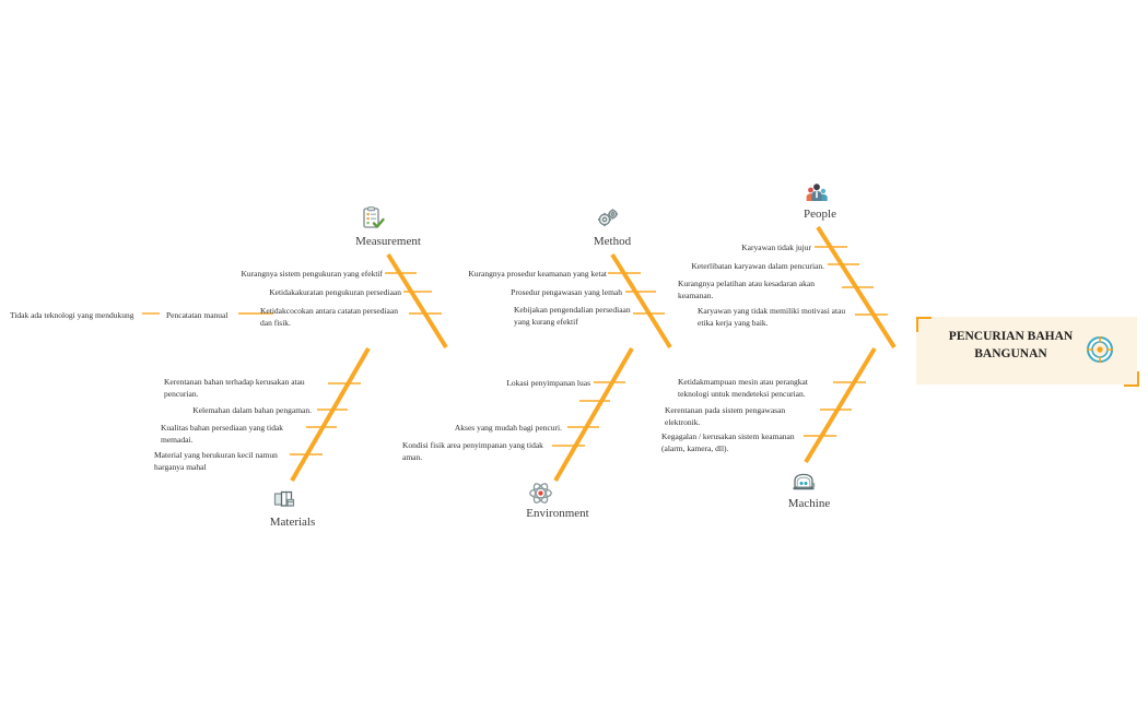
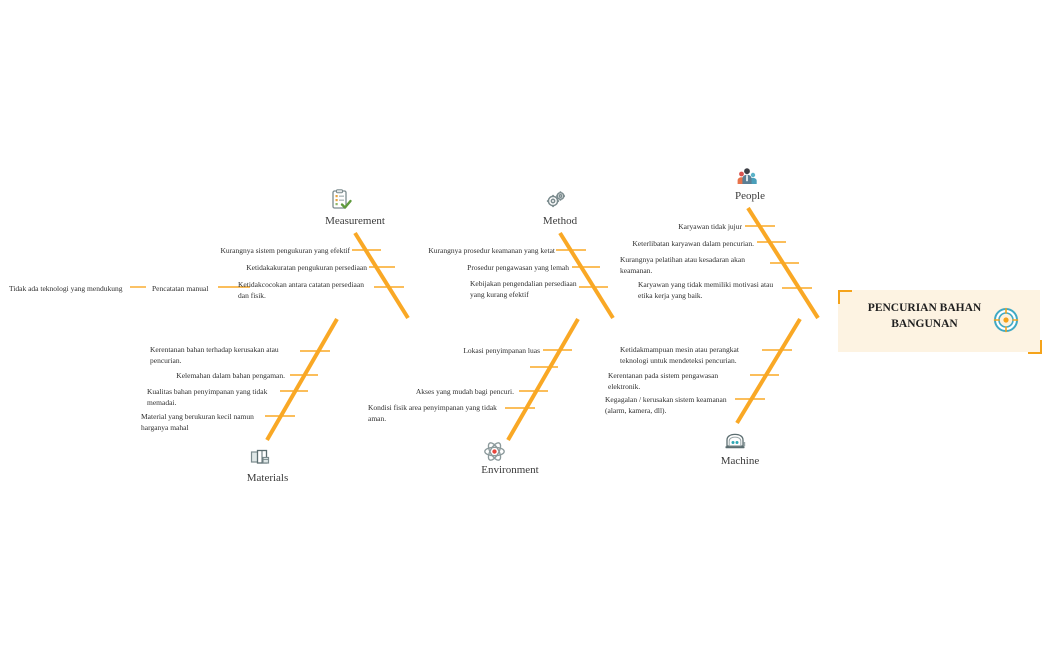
  Measurement
  Kurangnya sistem pengukuran yang efektif
  Ketidakakuratan pengukuran persediaan
  Ketidakcocokan antara catatan persediaan dan fisik.
  Pencatatan manual
  Tidak ada teknologi yang mendukung
  Method
  Kurangnya prosedur keamanan yang ketat
  Prosedur pengawasan yang lemah
  Kebijakan pengendalian persediaan yang kurang efektif
  People
  Karyawan tidak jujur
  Keterlibatan karyawan dalam pencurian.
  Kurangnya pelatihan atau kesadaran akan keamanan.
  Karyawan yang tidak memiliki motivasi atau etika kerja yang baik.
  Materials
  Kerentanan bahan terhadap kerusakan atau pencurian.
  Kelemahan dalam bahan pengaman.
- Kualitas bahan persediaan yang tidak memadai.
+ Kualitas bahan penyimpanan yang tidak memadai.
  Material yang berukuran kecil namun harganya mahal
  Environment
  Lokasi penyimpanan luas
  Akses yang mudah bagi pencuri.
  Kondisi fisik area penyimpanan yang tidak aman.
  Machine
  Ketidakmampuan mesin atau perangkat teknologi untuk mendeteksi pencurian.
  Kerentanan pada sistem pengawasan elektronik.
  Kegagalan / kerusakan sistem keamanan (alarm, kamera, dll).
  PENCURIAN BAHAN BANGUNAN
